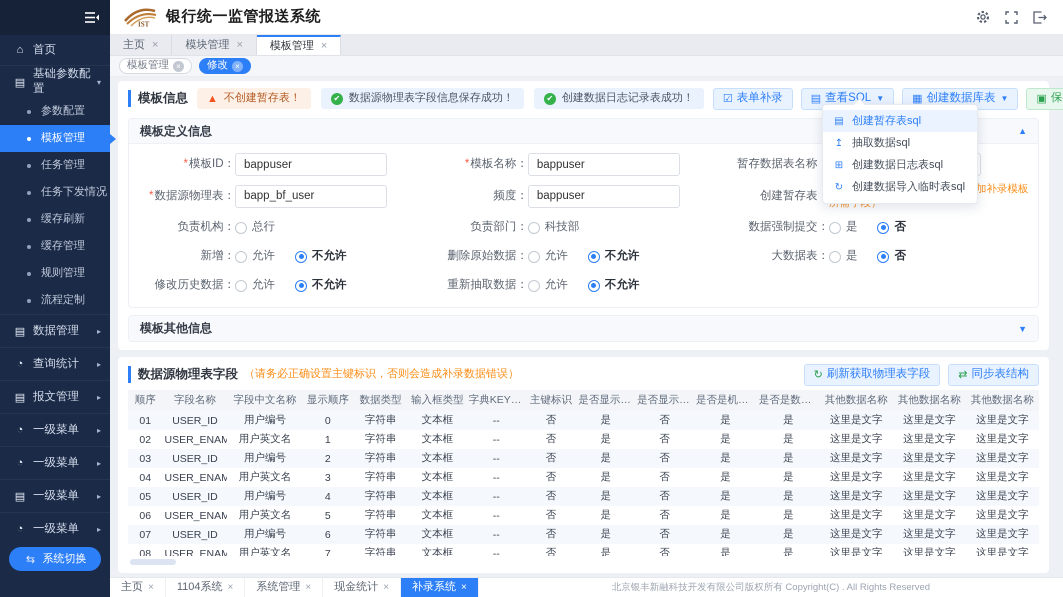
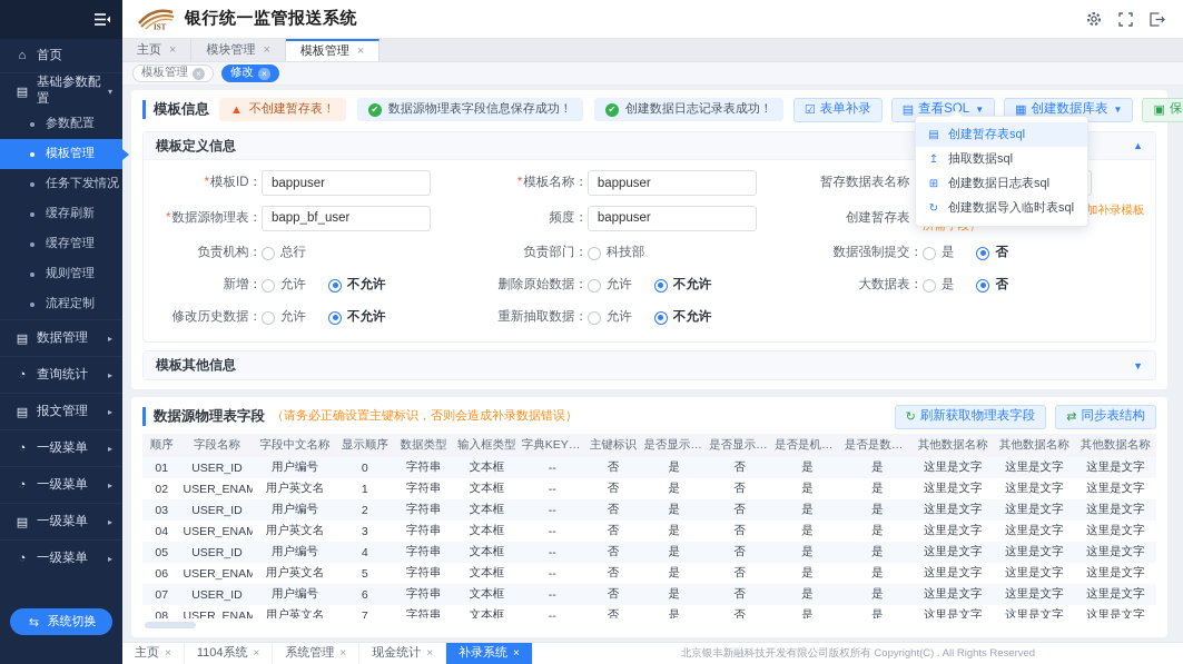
  ⌂
  首页
  ▤
  基础参数配置
  ▾
  参数配置
  模板管理
- 任务管理
  任务下发情况
  缓存刷新
  缓存管理
  规则管理
  流程定制
  ▤
  数据管理
  ▸
  ◔
  查询统计
  ▸
  ▤
  报文管理
  ▸
  ◔
  一级菜单
  ▸
  ◔
  一级菜单
  ▸
  ▤
  一级菜单
  ▸
  ◔
  一级菜单
  ▸
  ⇆
  系统切换
  IST
  银行统一监管报送系统
  主页
  ×
  模块管理
  ×
  模板管理
  ×
  模板管理
  ×
  修改
  ×
  模板信息
  ▲
  不创建暂存表！
  ✔
  数据源物理表字段信息保存成功！
  ✔
  创建数据日志记录表成功！
  ☑
  表单补录
  ▤
  查看SL
  ▼
  ▦
  创建数据库表
  ▼
  ▣
  模板定义信息
  ▲
  *模板ID：
  bappuser
  *模板名称：
  bappuser
  暂存数据表名称
  *数据源物理表：
  bapp_bf_user
  频度：
  bappuser
  创建暂存表
  负责机构：
  总行
  负责部门：
  科技部
  数据强制提交：
  是
  否
  新增：
  允许
  不允许
  删除原始数据：
  允许
  不允许
  大数据表：
  是
  否
  修改历史数据：
  允许
  不允许
  重新抽取数据：
  允许
  不允许
  模板其他信息
  ▼
  数据源物理表字段
  （请务必正确设置主键标识，否则会造成补录数据错误）
  ↻
  刷新获取物理表字段
  ⇄
  同步表结构
  顺序	字段名称	字段中文名称	显示顺序	数据类型	输入框类型	字典KEY/日	主键标识	是否显示在.	是否显示在.	是否是机构...	是否是数据...	其他数据名称	其他数据名称	其他数据名称
  01	USER_ID	用户编号	0	字符串	文本框	--	否	是	否	是	是	这里是文字	这里是文字	这里是文字
  02	USER_ENAM	用户英文名	1	字符串	文本框	--	否	是	否	是	是	这里是文字	这里是文字	这里是文字
  03	USER_ID	用户编号	2	字符串	文本框	--	否	是	否	是	是	这里是文字	这里是文字	这里是文字
  04	USER_ENAM	用户英文名	3	字符串	文本框	--	否	是	否	是	是	这里是文字	这里是文字	这里是文字
  05	USER_ID	用户编号	4	字符串	文本框	--	否	是	否	是	是	这里是文字	这里是文字	这里是文字
  06	USER_ENAM	用户英文名	5	字符串	文本框	--	否	是	否	是	是	这里是文字	这里是文字	这里是文字
  07	USER_ID	用户编号	6	字符串	文本框	--	否	是	否	是	是	这里是文字	这里是文字	这里是文字
  08	USER_ENAM	用户英文名	7	字符串	文本框	--	否	是	否	是	是	这里是文字	这里是文字	这里是文字
  主页
  ×
  1104系统
  ×
  系统管理
  ×
  现金统计
  ×
  补录系统
  ×
  北京银丰新融科技开发有限公司版权所有 Copyright(C) . All Rights Reserved
  ▤
  创建暂存表sql
  ↥
  抽取数据sql
  ⊞
  创建数据日志表sql
  ↻
  创建数据导入临时表sql
